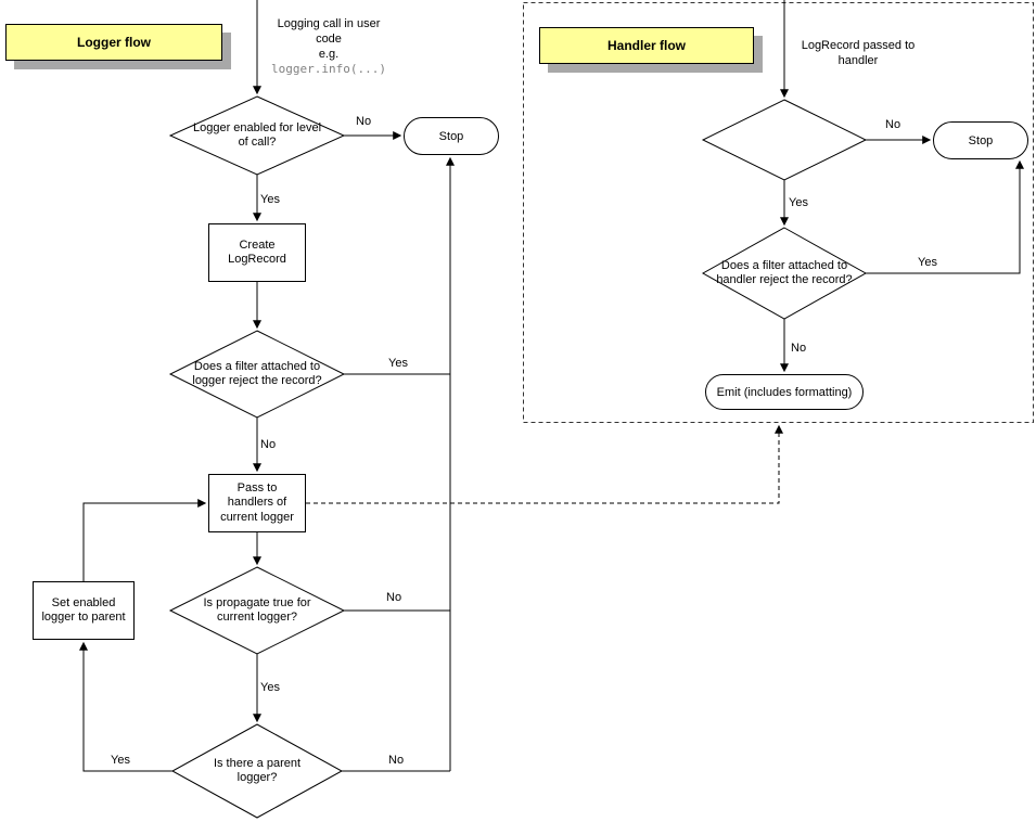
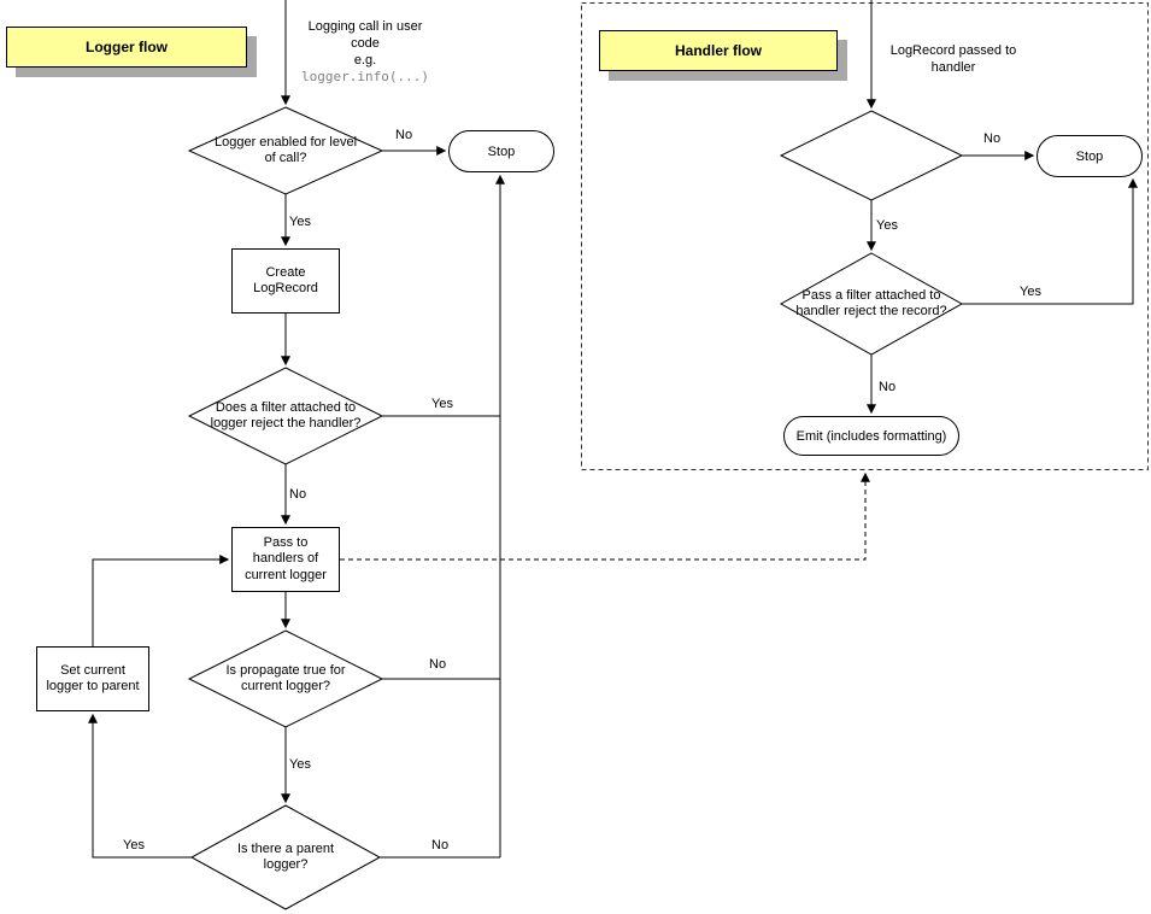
  Logger flow
  Handler flow
  Logging call in user code
  e.g.
  logger.info(...)
  LogRecord passed to handler
  Logger enabled for level of call?
- Does a filter attached to logger reject the record?
+ Does a filter attached to logger reject the handler?
  Is propagate true for current logger?
  Is there a parent logger?
- Does a filter attached to handler reject the record?
+ Pass a filter attached to handler reject the record?
  Create LogRecord
  Pass to handlers of current logger
- Set enabled logger to parent
+ Set current logger to parent
  Stop
  Stop
  Emit (includes formatting)
  No
  Yes
  Yes
  No
  No
  Yes
  No
  Yes
  No
  Yes
  Yes
  No
